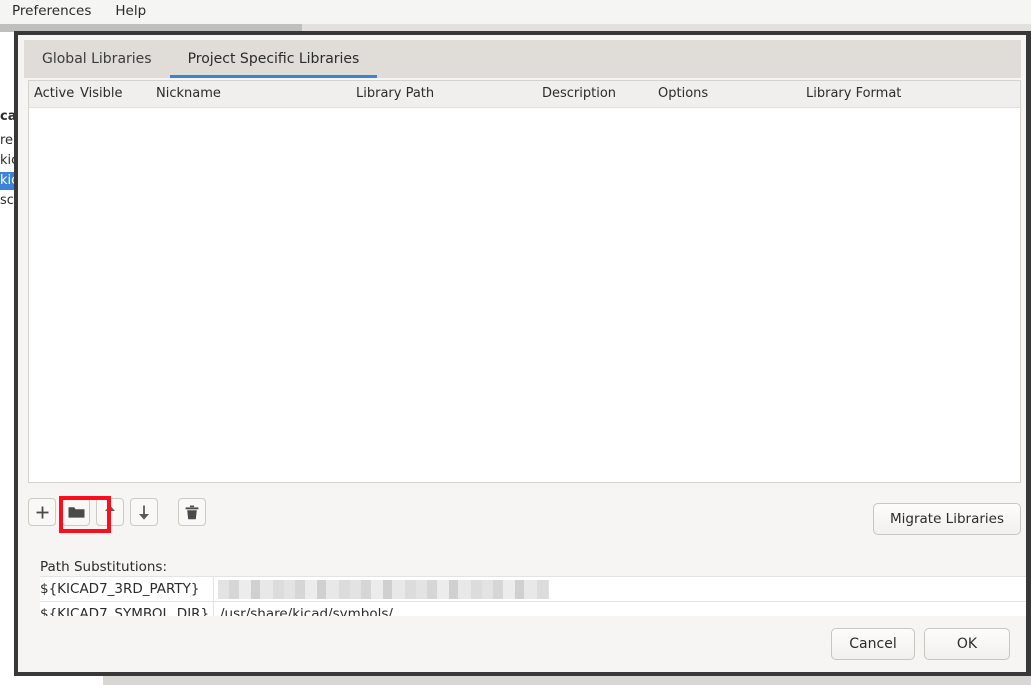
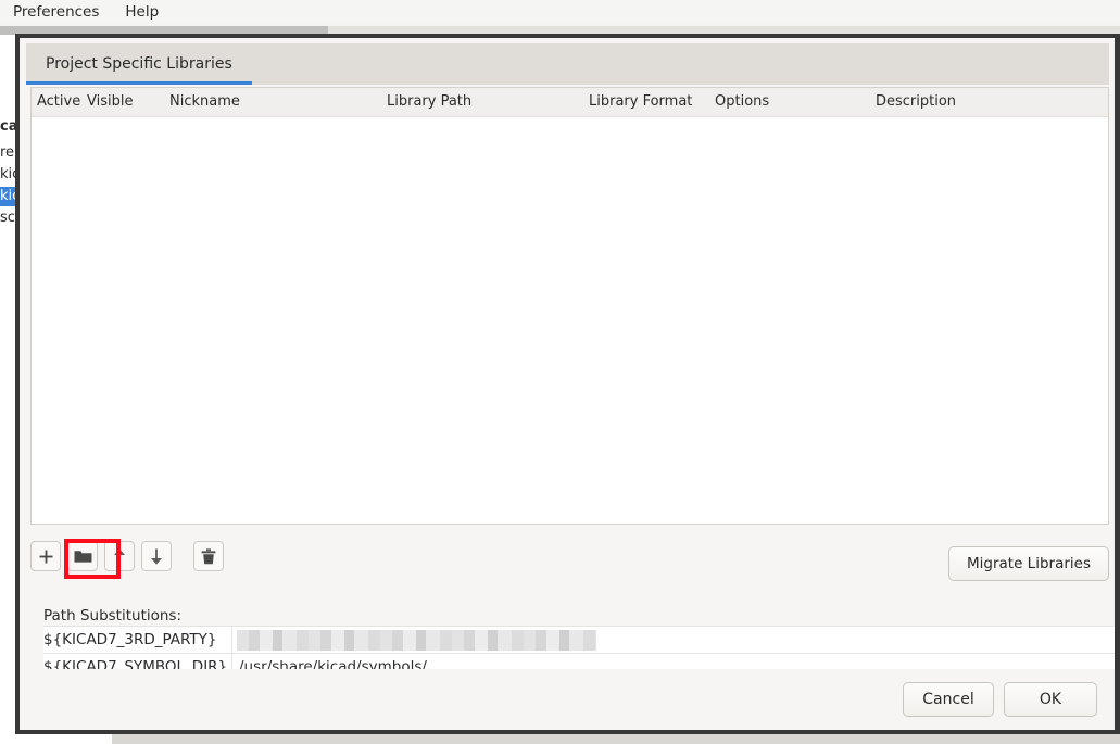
  Preferences
  Help
  ca
  re
  sc
- Global Libraries
  Project Specific Libraries
  Active
  Visible
  Nickname
  Library Path
- Description
+ Library Format
  Options
- Library Format
+ Description
  Migrate Libraries
  Path Substitutions:
  ${KICAD7_3RD_PARTY}
  ${KICAD7_SYMBOL_DIR}
  /usr/share/kicad/symbols/
  Cancel
  OK
